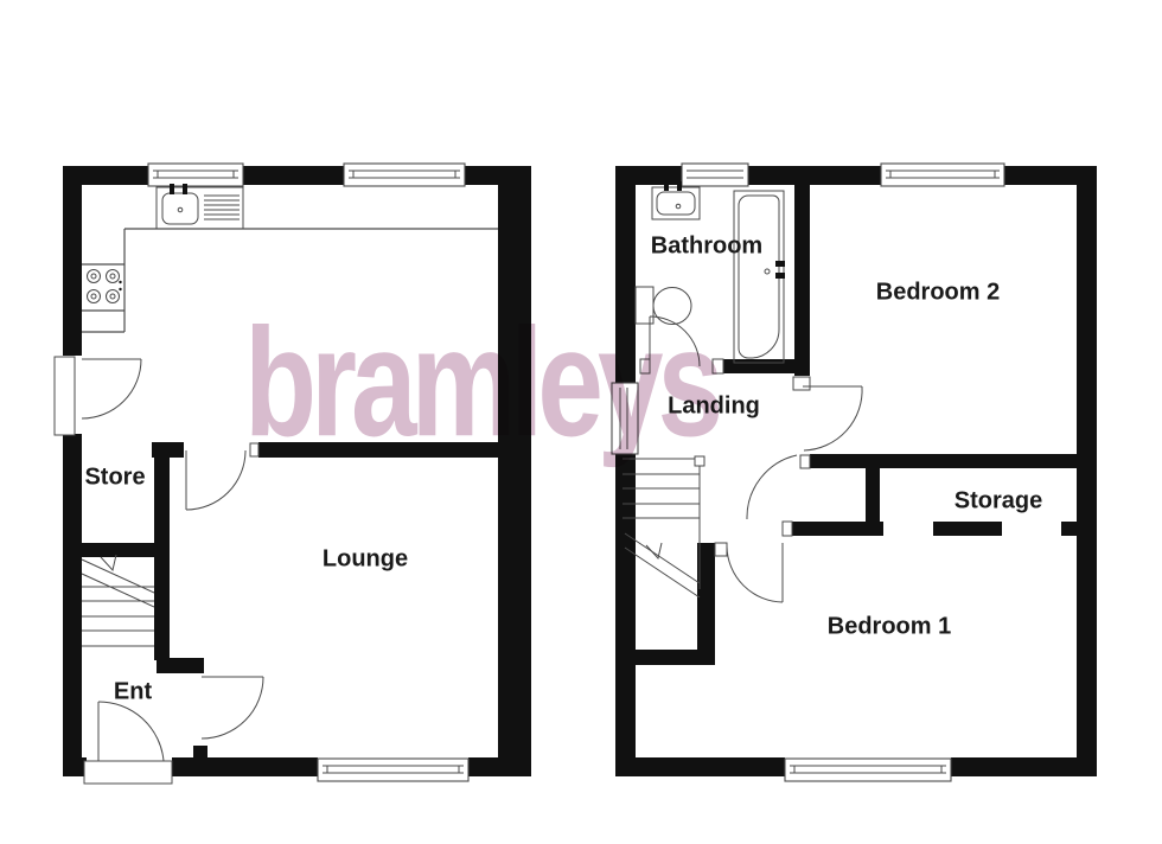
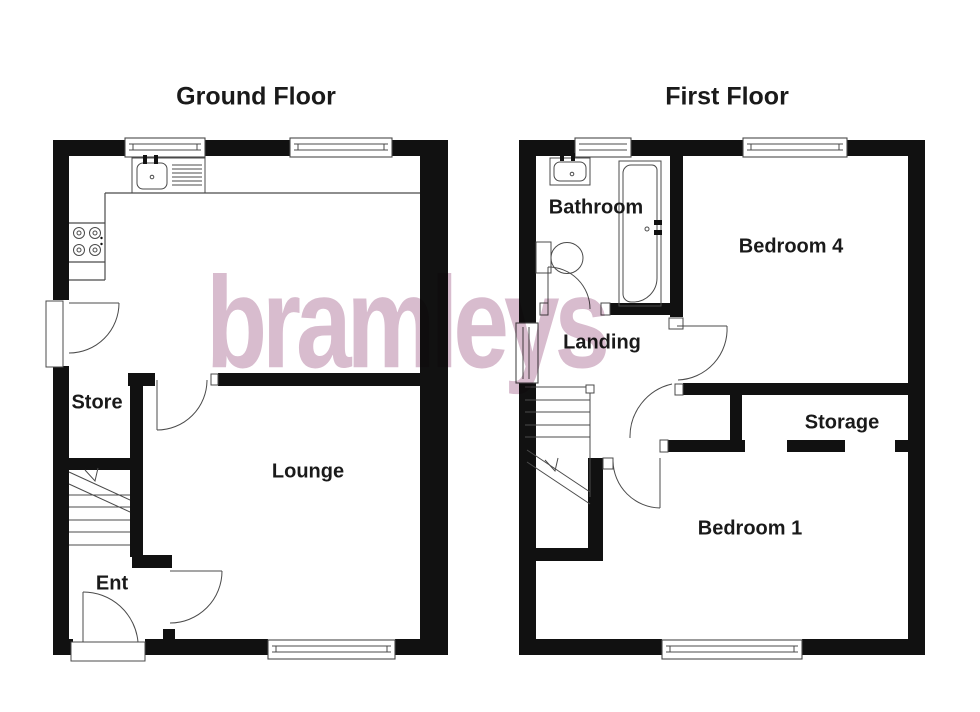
+ Ground Floor
+ First Floor
  Store
  Lounge
  Ent
  Bathroom
- Bedroom 2
+ Bedroom 4
  Landing
  Storage
  Bedroom 1
  bramleys
